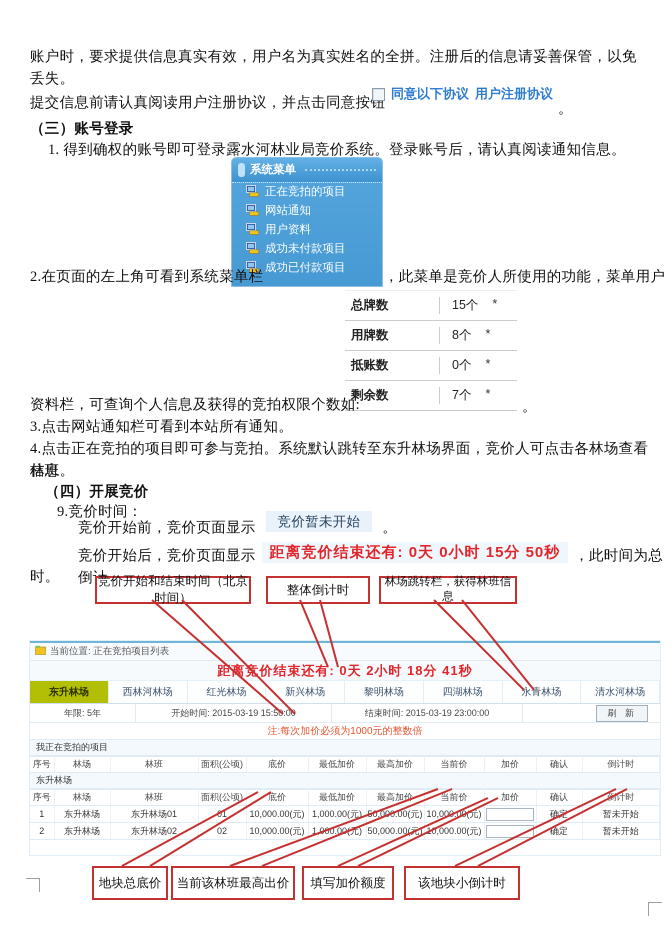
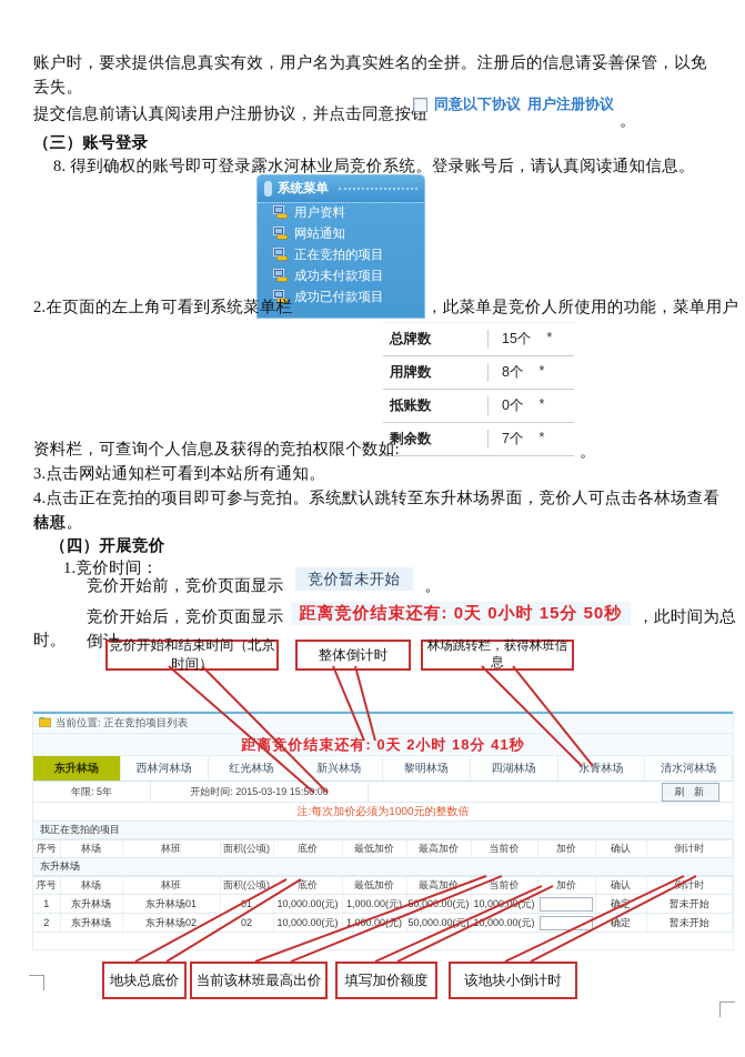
  账户时，要求提供信息真实有效，用户名为真实姓名的全拼。注册后的信息请妥善保管，以免丢失。
  提交信息前请认真阅读用户注册协议，并点击同意按钮
  同意以下协议
  用户注册协议
  。
  （三）账号登录
- 1. 得到确权的账号即可登录露水河林业局竞价系统。登录账号后，请认真阅读通知信息。
+ 8. 得到确权的账号即可登录露水河林业局竞价系统。登录账号后，请认真阅读通知信息。
  系统菜单
- 正在竞拍的项目
+ 用户资料
  网站通知
- 用户资料
+ 正在竞拍的项目
  成功未付款项目
  成功已付款项目
  2.在页面的左上角可看到系统菜单栏
  ，此菜单是竞价人所使用的功能，菜单用户
  总牌数
  15个
  *
  用牌数
  8个
  *
  抵账数
  0个
  *
  剩余数
  7个
  *
  。
  资料栏，可查询个人信息及获得的竞拍权限个数如:
  3.点击网站通知栏可看到本站所有通知。
  4.点击正在竞拍的项目即可参与竞拍。系统默认跳转至东升林场界面，竞价人可点击各林场查看林班
  信息。
  （四）开展竞价
- 9.竞价时间：
+ 1.竞价时间：
  竞价开始前，竞价页面显示 竞价暂未开始 。
  竞价开始后，竞价页面显示 距离竞价结束还有: 0天 0小时 15分 50秒 ，此时间为总倒
  时。
  竞价开始和结束时间（北京时间）
  整体倒计时
  林场跳转栏，获得林班信息
  当前位置: 正在竞拍项目列表
  距离价结束还有: 0天 2小时 18分 41秒
  东升林场
  西林河林场
  红光林场
  新兴林场
  黎明林场
  四湖林场
  永青林场
  清水河林场
  年限: 5年
  开始时间: 2015-03-19 15:5:0
- 结束时间: 2015-03-19 23:00:00
  刷 新
  注:每次加价必须为1000元的整数倍
  我正在竞拍的项目
  序号	林场	林班	面积(公顷)	底价	最低加价	最高加价	当前价	加价	确认	倒计时
  东升林场
  序号	林场	林班	面积(公顷)	底价	最低加价	最高加价	当前价	加价	确认	计时
  1	东升林场	东升林场01	1	10,000.00(元)	1,000.00(元)	0,00.00(元)	10,000元)		确	暂未开始
  2	东升林场	东升林场02	02	10,000.00(元)	1,00.00元)	50,000.00()	0,000.00(元)		确定	暂未开始
  地块总底价
  当前该林班最高出价
  填写加价额度
  该地块小倒计时
